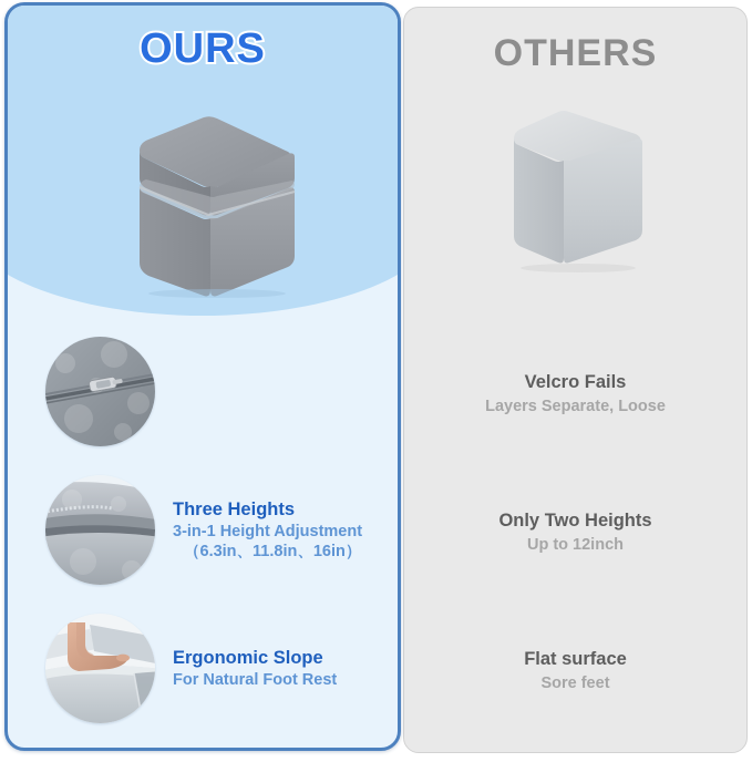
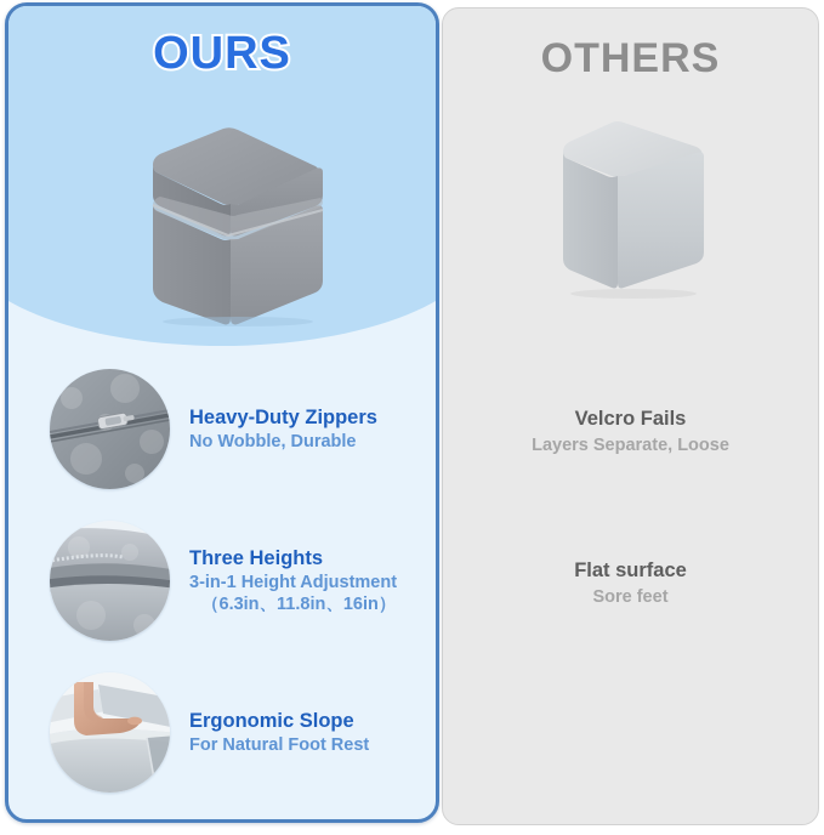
  OTHERS
  Velcro Fails
  Layers Separate, Loose
- Only Two Heights
- Up to 12inch
  Flat surface
  Sore feet
  OURS
+ Heavy-Duty Zippers
+ No Wobble, Durable
  Three Heights
  3-in-1 Height Adjustment
  （6.3in、11.8in、16in）
  Ergonomic Slope
  For Natural Foot Rest
